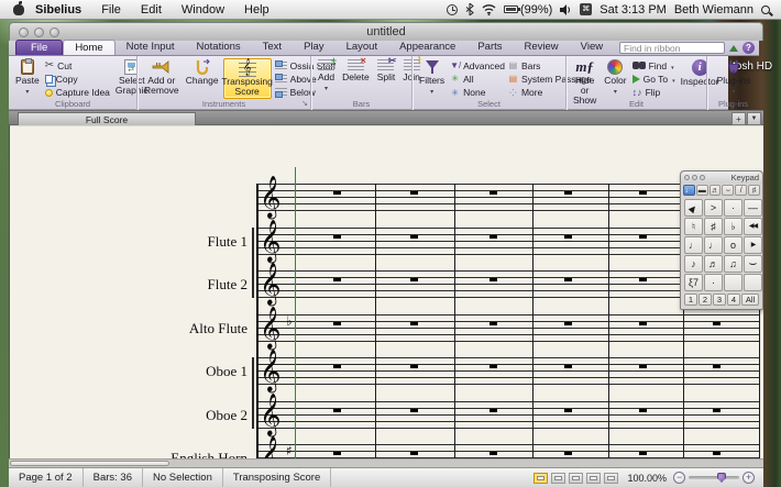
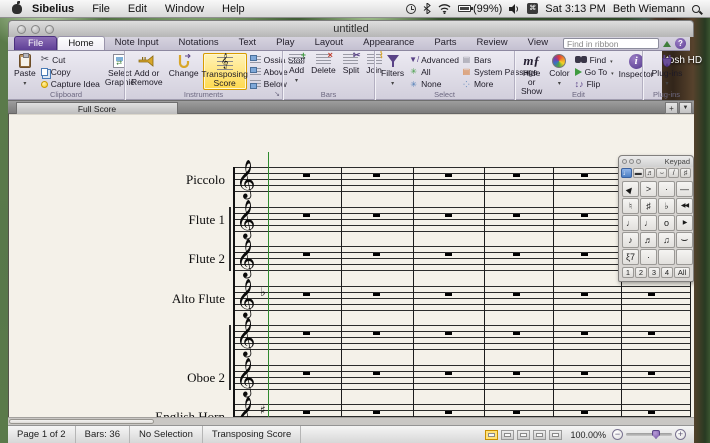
  osh HD
  Sibelius
  File
  Edit
  Window
  Help
  (99%)
  Sat 3:13 PM
  Beth Wiemann
  untitled
  File
  Home
  Note Input
  Notations
  Text
  Play
  Layout
  Appearance
  Parts
  Review
  View
  Find in ribbon
  ?
  Paste
  ✂
  Cut
  Copy
  Capture Idea
  Select Graphic
  Clipboard
  Add or Remove
  Change
  𝄞
  Transposing Score
  Above
  Below
  Instruments
  +
  Add
  ×
  Delete
  ✂
  Split
  ⌇
  Join
  Bars
  Filters
  ▼/
  Advanced
  ✳
  All
  ✳
  None
  ▤
  Bars
  ▤
  System Passage
  ⁘
  More
  Select
  mƒ
  Hide or Show
  Color
  Find
  Go To
  ↕♪
  Flip
  i
  Inspector
  Edit
  Plug-ins
  Plug-ins
  Full Score
  +
+ Piccolo
  𝄞
  Flute 1
  𝄞
  Flute 2
  𝄞
  Alto Flute
  𝄞
  ♭
- Oboe 1
  𝄞
  Oboe 2
  𝄞
  𝄞
  ♯
  Keypad
  >
  ·
  —
  ♮
  ♯
  ♭
  ♩
  ♩
  o
  ♪
  ♬
  ♫
  ⌣
  ξ7
  ·
  1
  2
  3
  4
  All
  Page 1 of 2
  Bars: 36
  No Selection
  Transposing Score
  100.00%
  −
  +
